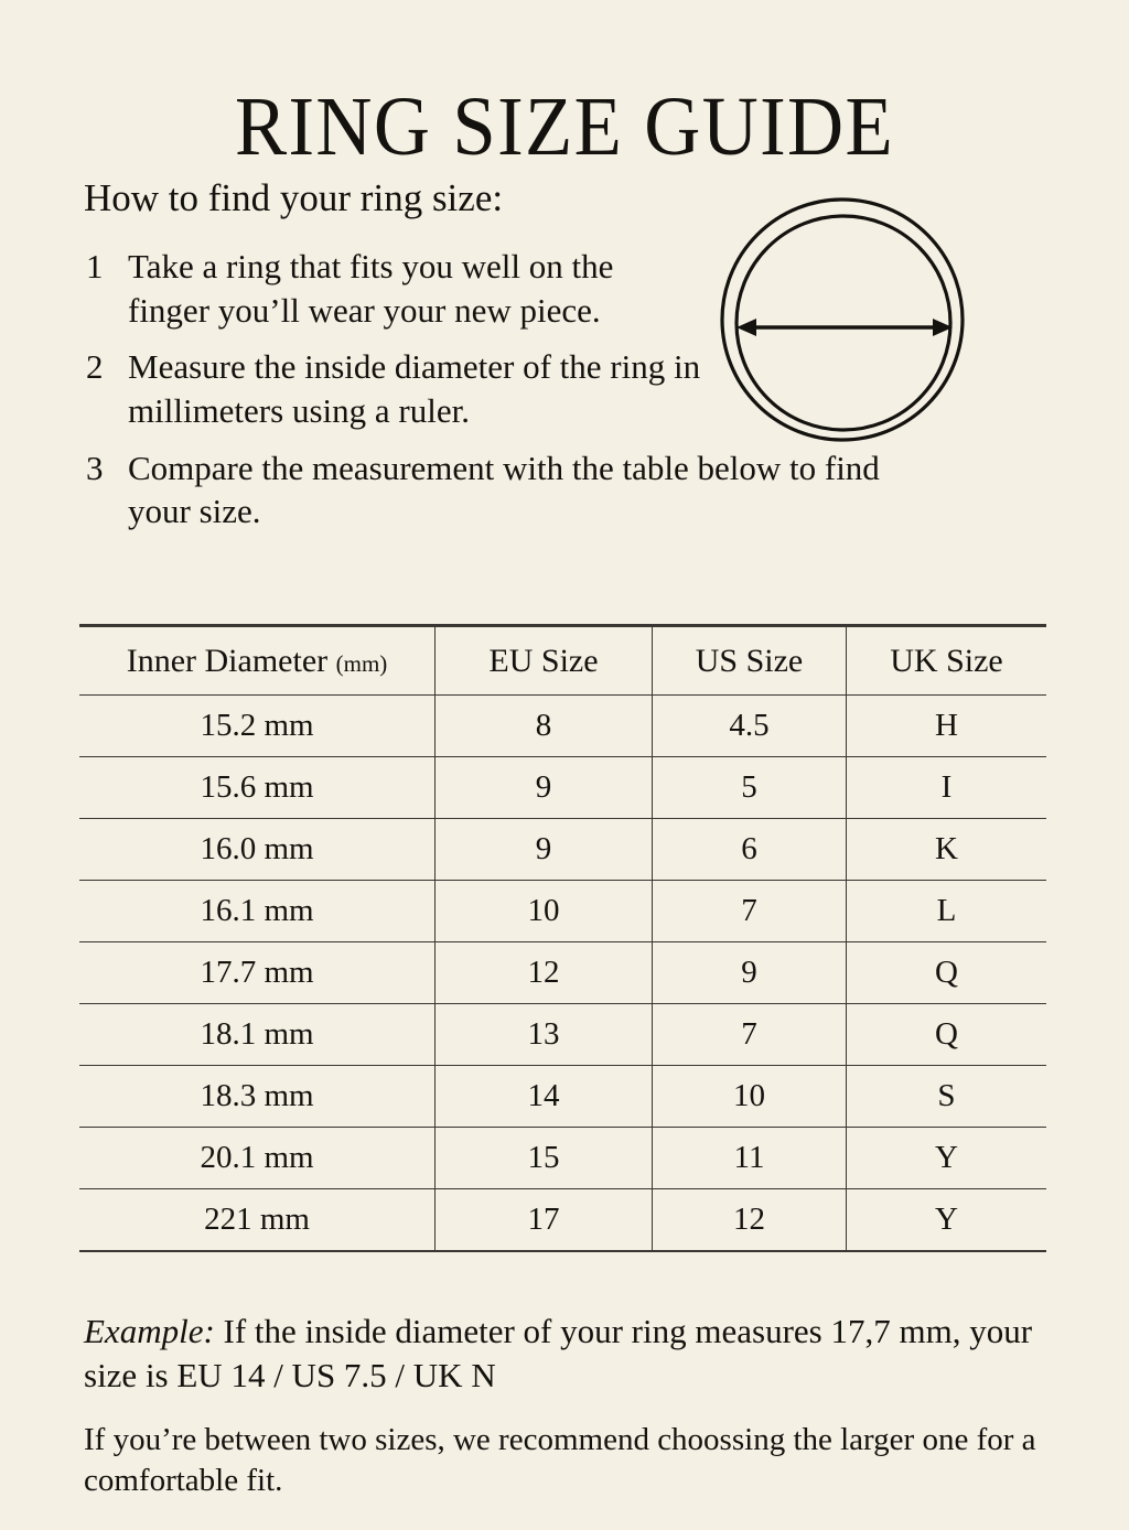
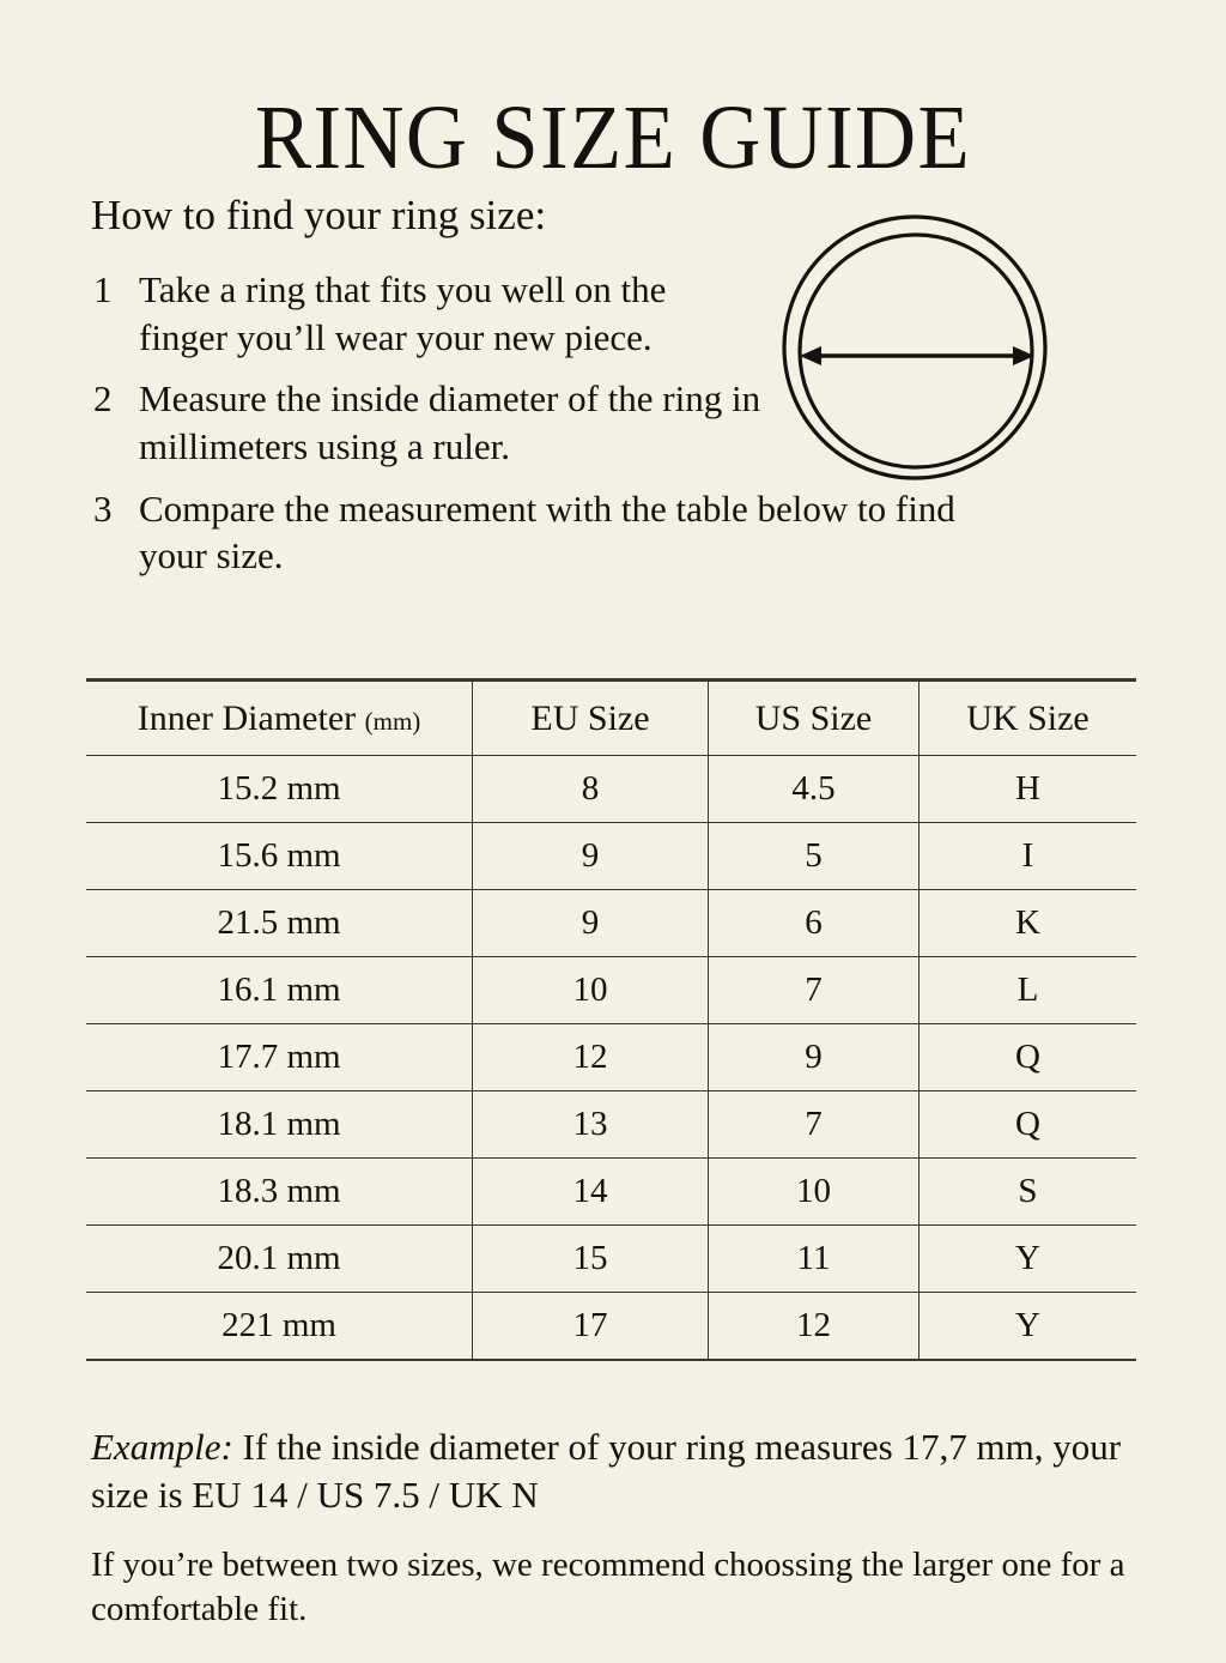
  RING SIZE GUIDE
  How to find your ring size:
  1
  Take a ring that fits you well on the finger you’ll wear your new piece.
  2
  Measure the inside diameter of the ring in millimeters using a ruler.
  3
  Compare the measurement with the table below to find your size.
  Inner Diameter (mm)	EU Size	US Size	UK Size
  15.2 mm	8	4.5	H
  15.6 mm	9	5	I
- 16.0 mm	9	6	K
+ 21.5 mm	9	6	K
  16.1 mm	10	7	L
  17.7 mm	12	9	Q
  18.1 mm	13	7	Q
  18.3 mm	14	10	S
  20.1 mm	15	11	Y
  221 mm	17	12	Y
  Example: If the inside diameter of your ring measures 17,7 mm, your size is EU 14 / US 7.5 / UK N
  If you’re between two sizes, we recommend choossing the larger one for a comfortable fit.
